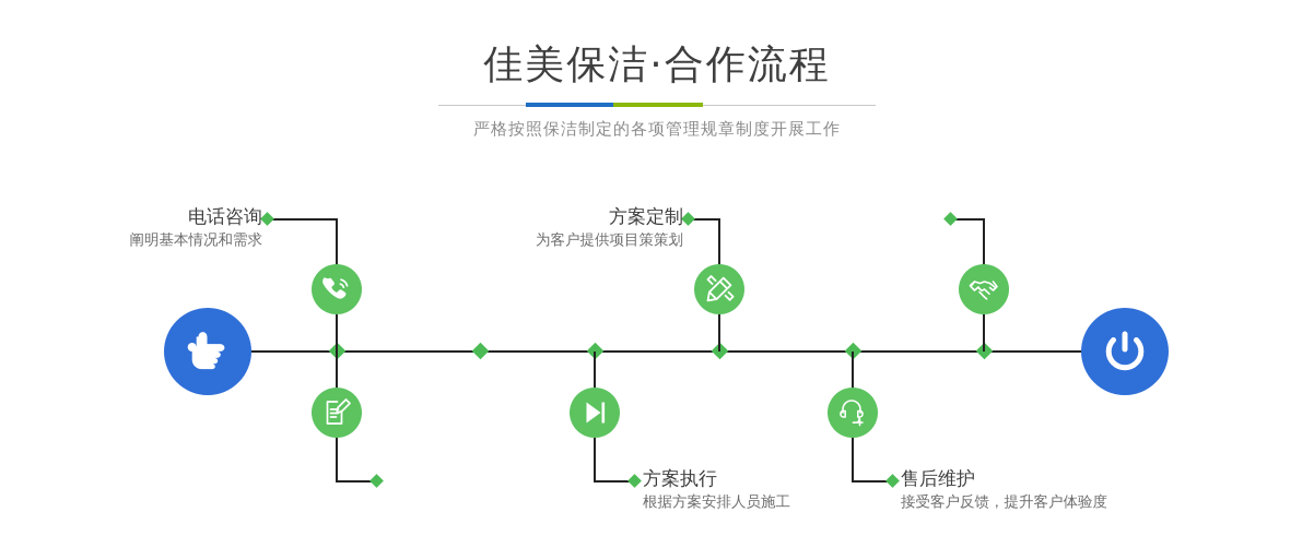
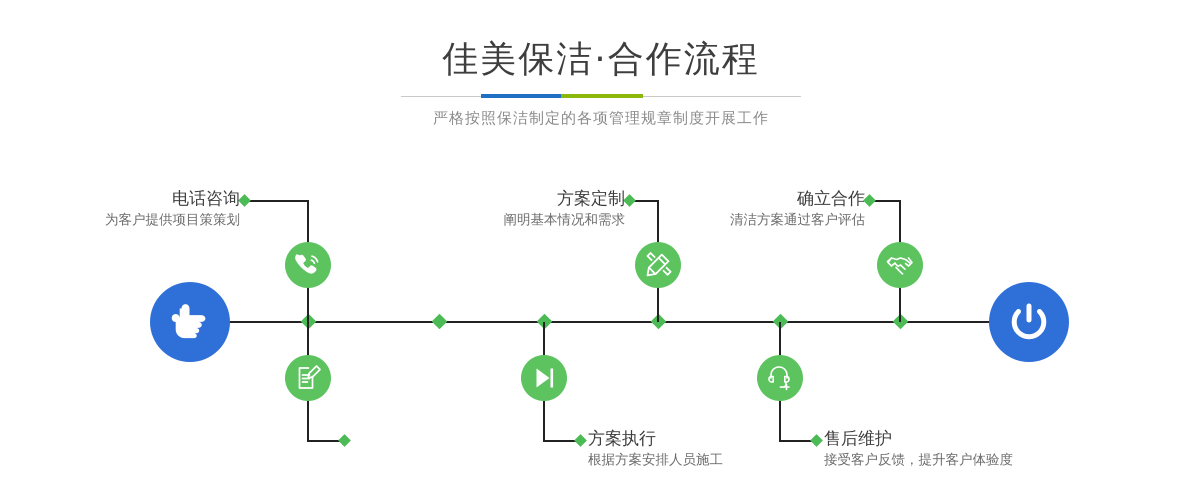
  佳美保洁·合作流程
  严格按照保洁制定的各项管理规章制度开展工作
  电话咨询
- 阐明基本情况和需求
+ 为客户提供项目策策划
  方案定制
- 为客户提供项目策策划
+ 阐明基本情况和需求
+ 确立合作
+ 清洁方案通过客户评估
  方案执行
  根据方案安排人员施工
  售后维护
  接受客户反馈，提升客户体验度
